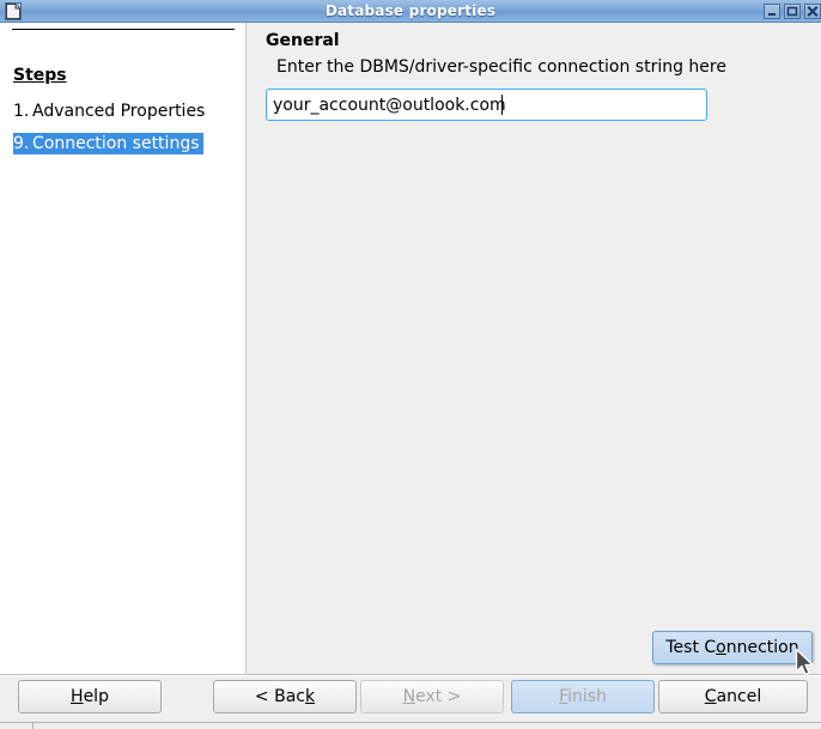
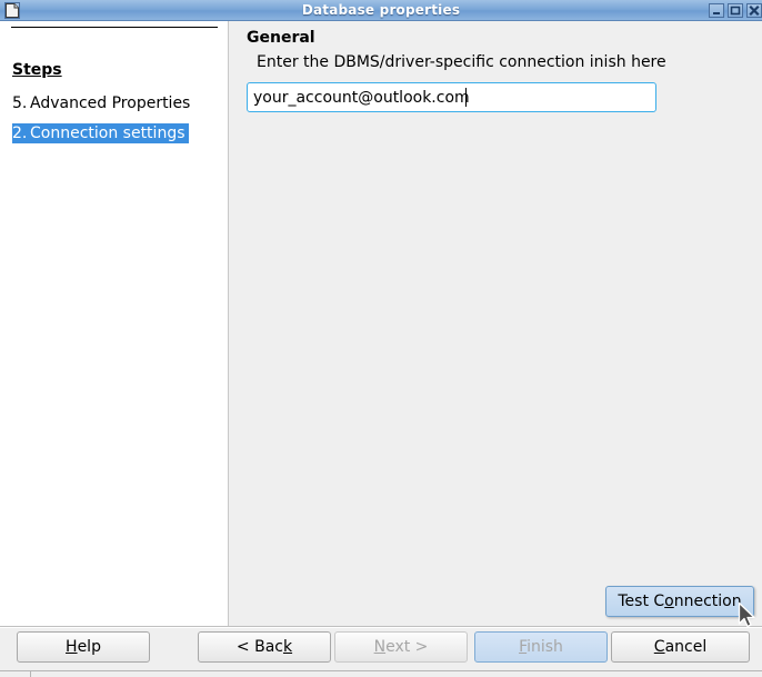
  Database properties
  Steps
- 1. Advanced Properties
+ 5. Advanced Properties
- 9. Connection settings
+ 2. Connection settings
  General
- Enter the DBMS/driver-specific connection string here
+ Enter the DBMS/driver-specific connection inish here
  your_account@outlook.com
  Test Connection
  Help
  < Back
  Next >
  Finish
  Cancel
